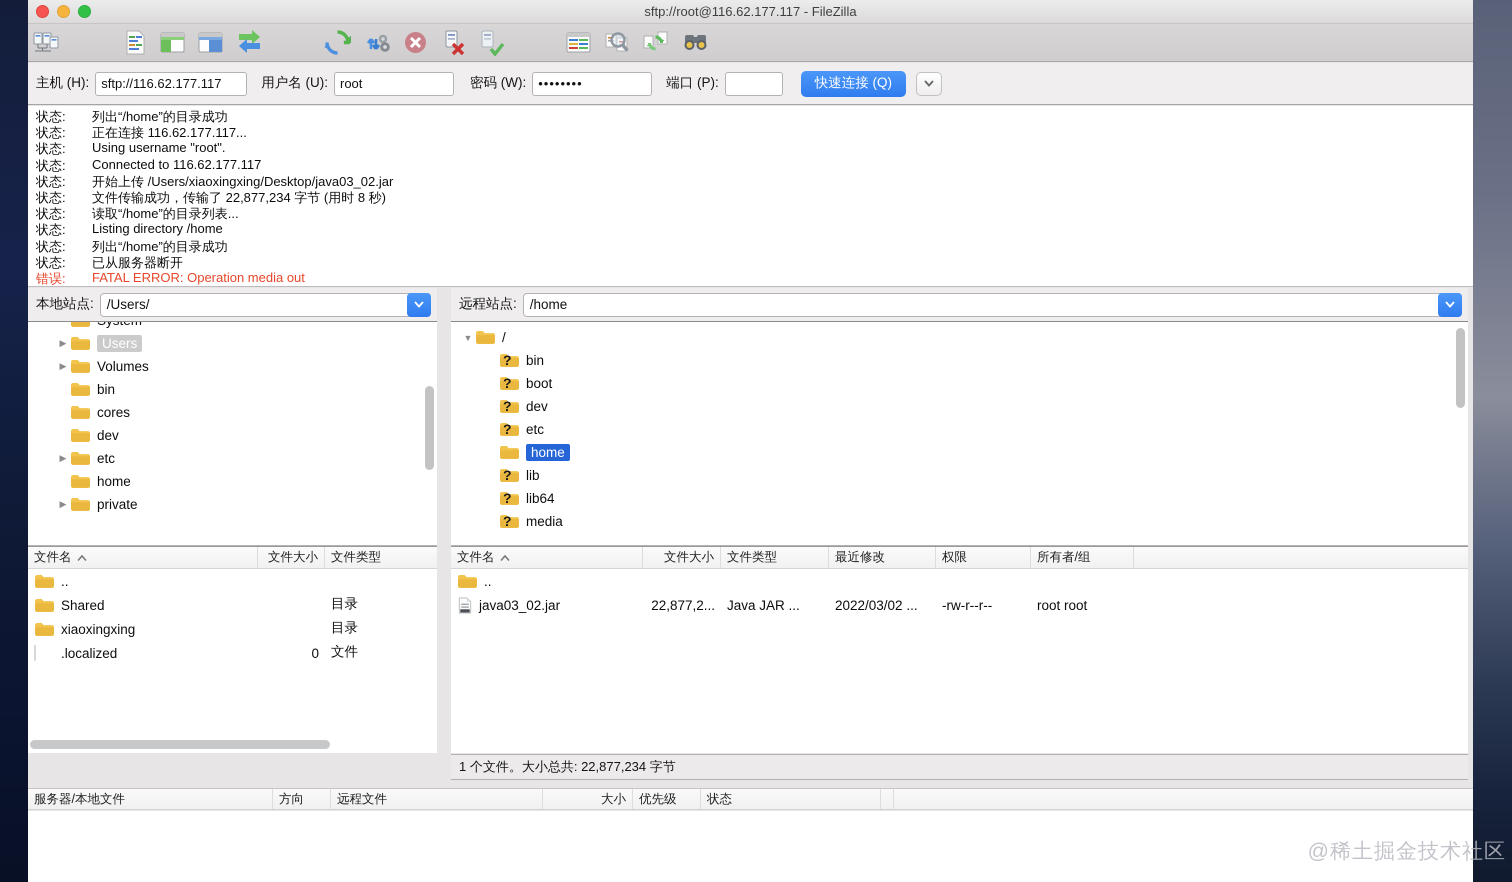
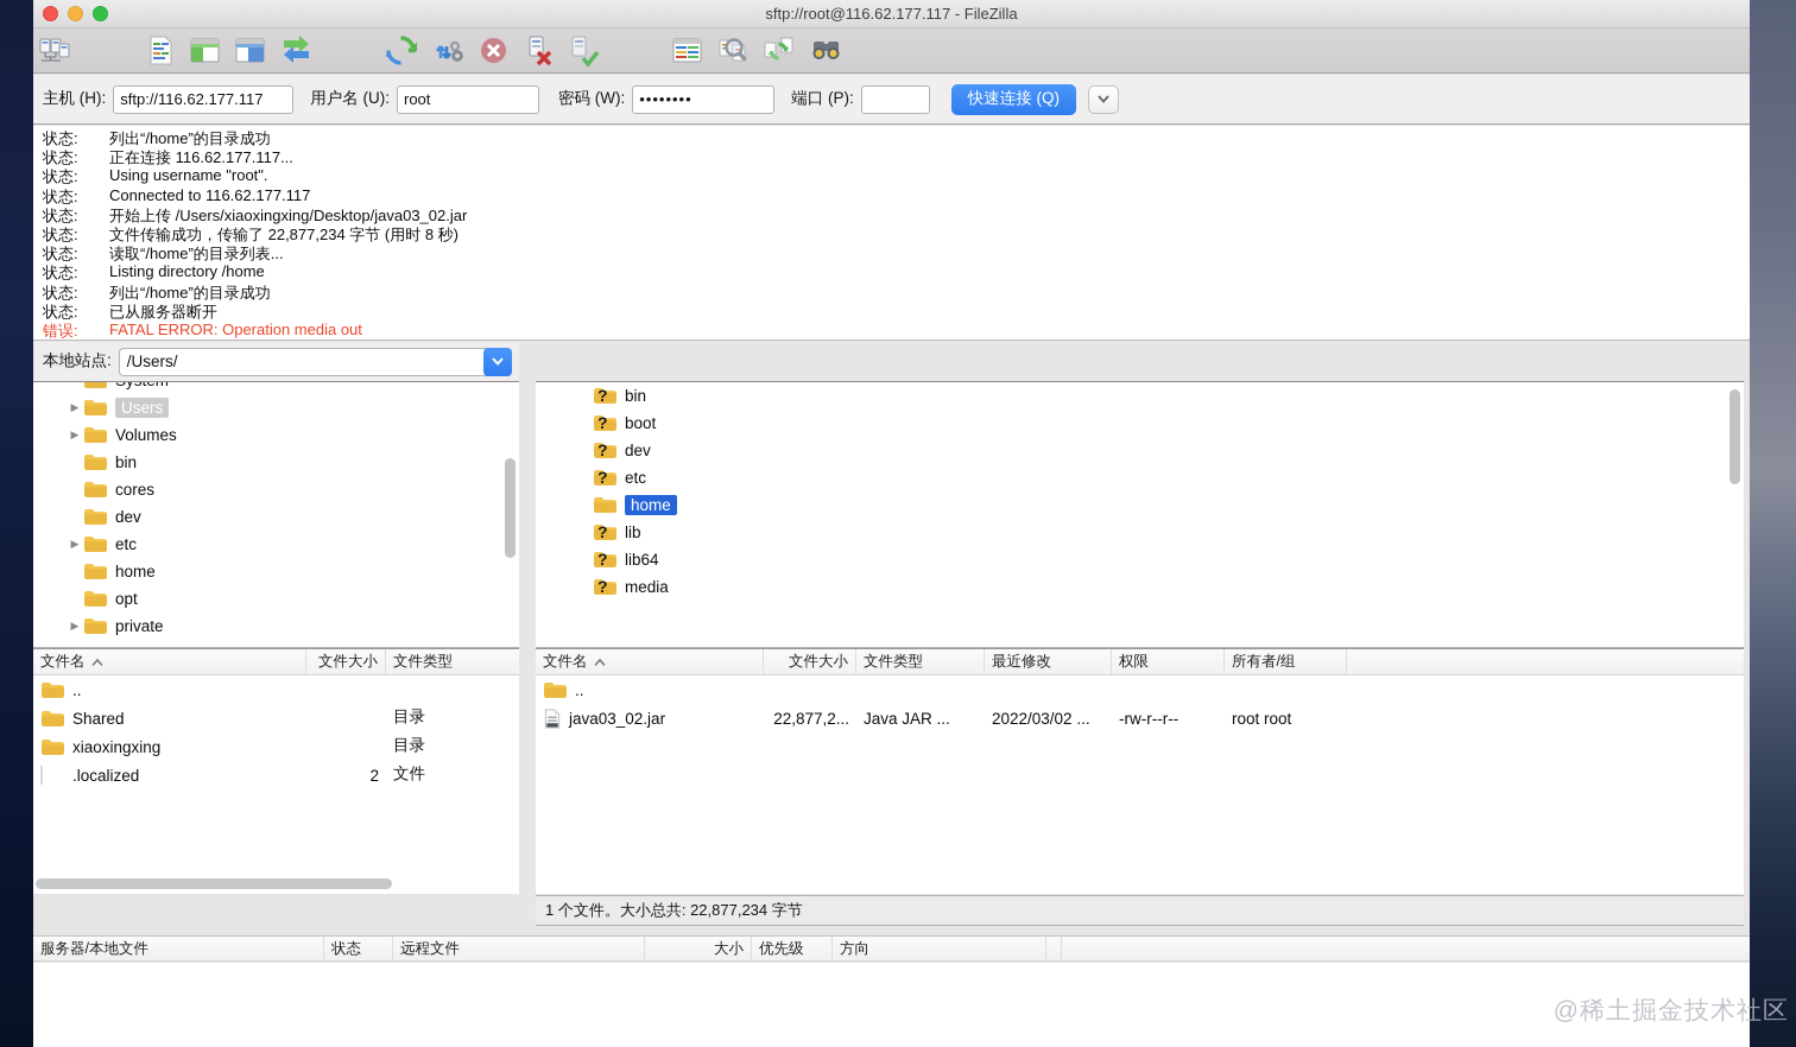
  sftp://root@116.62.177.117 - FileZilla
  主机 (H):
  sftp://116.62.177.117
  用户名 (U):
  root
  密码 (W):
  ••••••••
  端口 (P):
  快速连接 (Q)
  状态:
  列出“/home”的目录成功
  状态:
  正在连接 116.62.177.117...
  状态:
  Using username "root".
  状态:
  Connected to 116.62.177.117
  状态:
  开始上传 /Users/xiaoxingxing/Desktop/java03_02.jar
  状态:
  文件传输成功，传输了 22,877,234 字节 (用时 8 秒)
  状态:
  读取“/home”的目录列表...
  状态:
  Listing directory /home
  状态:
  列出“/home”的目录成功
  状态:
  已从服务器断开
  错误:
  FATAL ERROR: Operation media out
  本地站点:
  /Users/
  ▶
  Users
  ▶
  Volumes
  bin
  cores
  dev
  ▶
  etc
  home
+ opt
  ▶
  private
- 远程站点:
- /home
- ▼
- /
  ?
  bin
  ?
  boot
  ?
  dev
  ?
  etc
  home
  ?
  lib
  ?
  lib64
  ?
  media
  文件名
  文件大小
  文件类型
  ..
  Shared
  目录
  xiaoxingxing
  目录
  .localized
- 0
+ 2
  文件
  文件名
  文件大小
  文件类型
  最近修改
  权限
  所有者/组
  ..
  java03_02.jar
  22,877,2...
  Java JAR ...
  2022/03/02 ...
  -rw-r--r--
  root root
  1 个文件。大小总共: 22,877,234 字节
  服务器/本地文件
- 方向
+ 状态
  远程文件
  大小
  优先级
- 状态
+ 方向
  @稀土掘金技术社区
